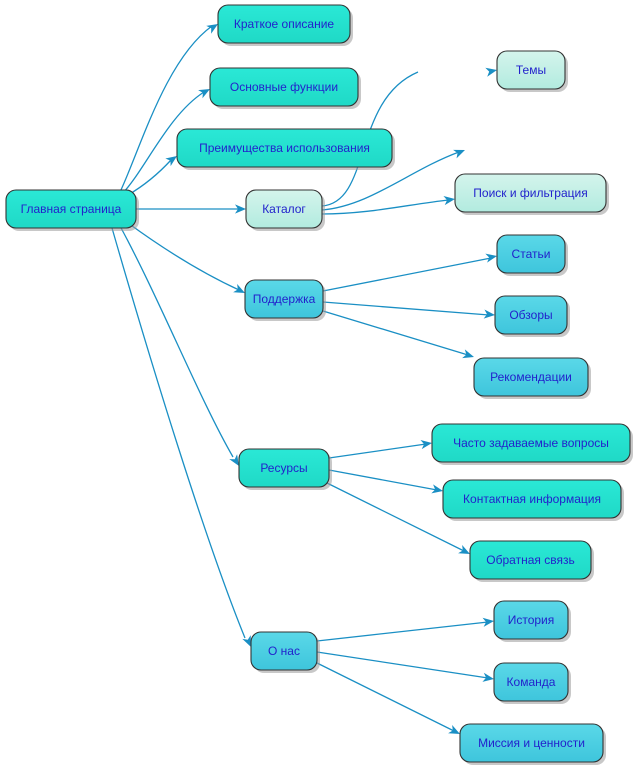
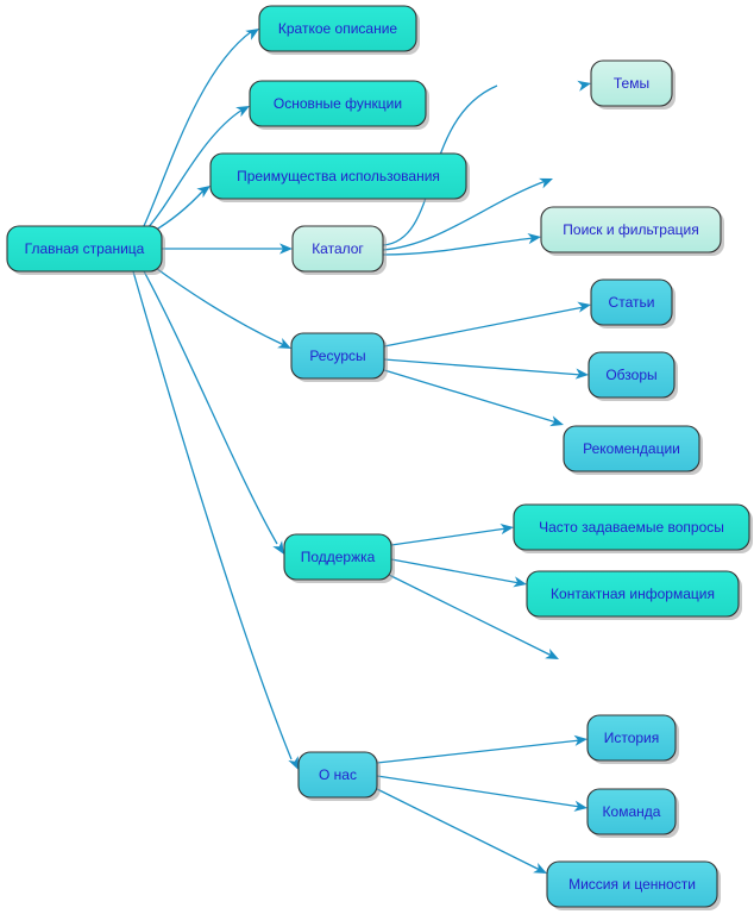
  Главная страница
  Краткое описание
  Основные функции
  Преимущества использования
  Каталог
  Темы
  Поиск и фильтрация
- Поддержка
+ Ресурсы
  Статьи
  Обзоры
  Рекомендации
- Ресурсы
+ Поддержка
  Часто задаваемые вопросы
  Контактная информация
- Обратная связь
  О нас
  История
  Команда
  Миссия и ценности
